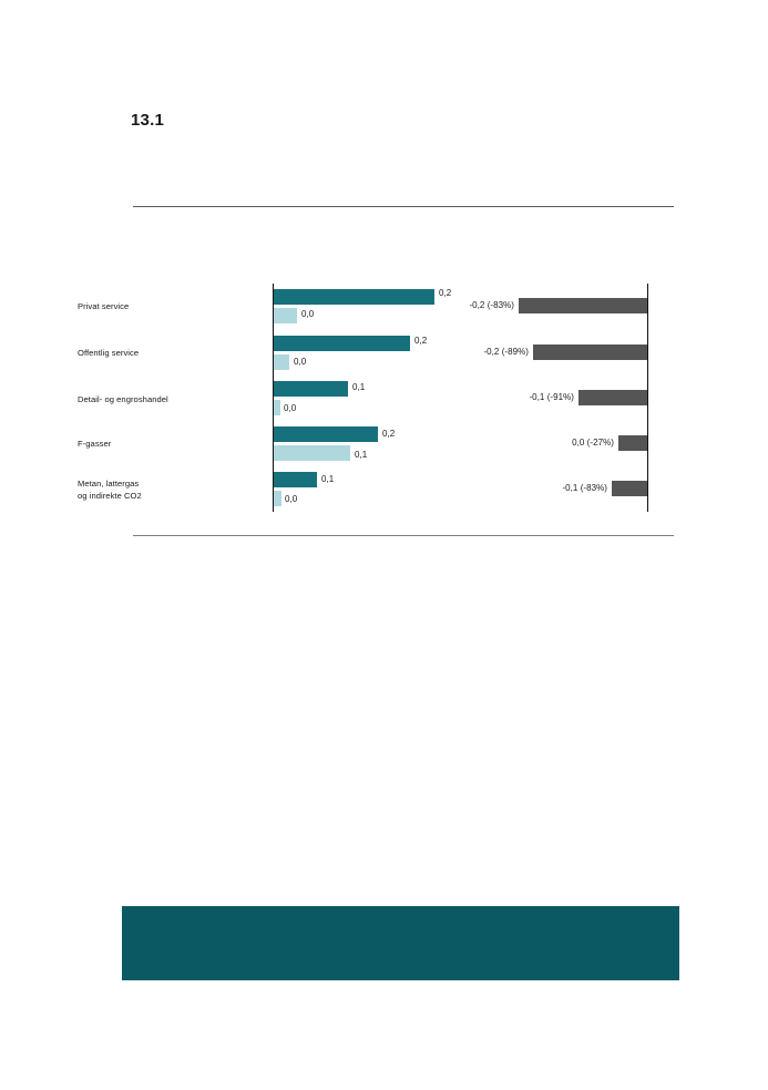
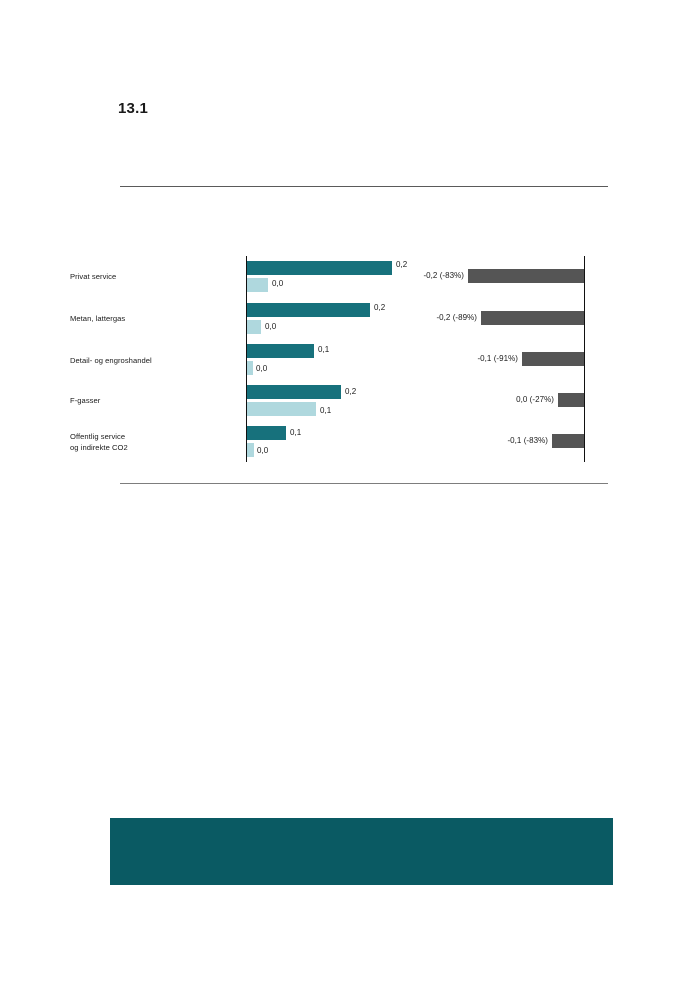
  13.1
  Privat service
- Offentlig service
+ Metan, lattergas
  Detail- og engroshandel
  F-gasser
- Metan, lattergas
+ Offentlig service
  og indirekte CO2
  0,2
  0,0
  -0,2 (-83%)
  0,2
  0,0
  -0,2 (-89%)
  0,1
  0,0
  -0,1 (-91%)
  0,2
  0,1
  0,0 (-27%)
  0,1
  0,0
  -0,1 (-83%)
